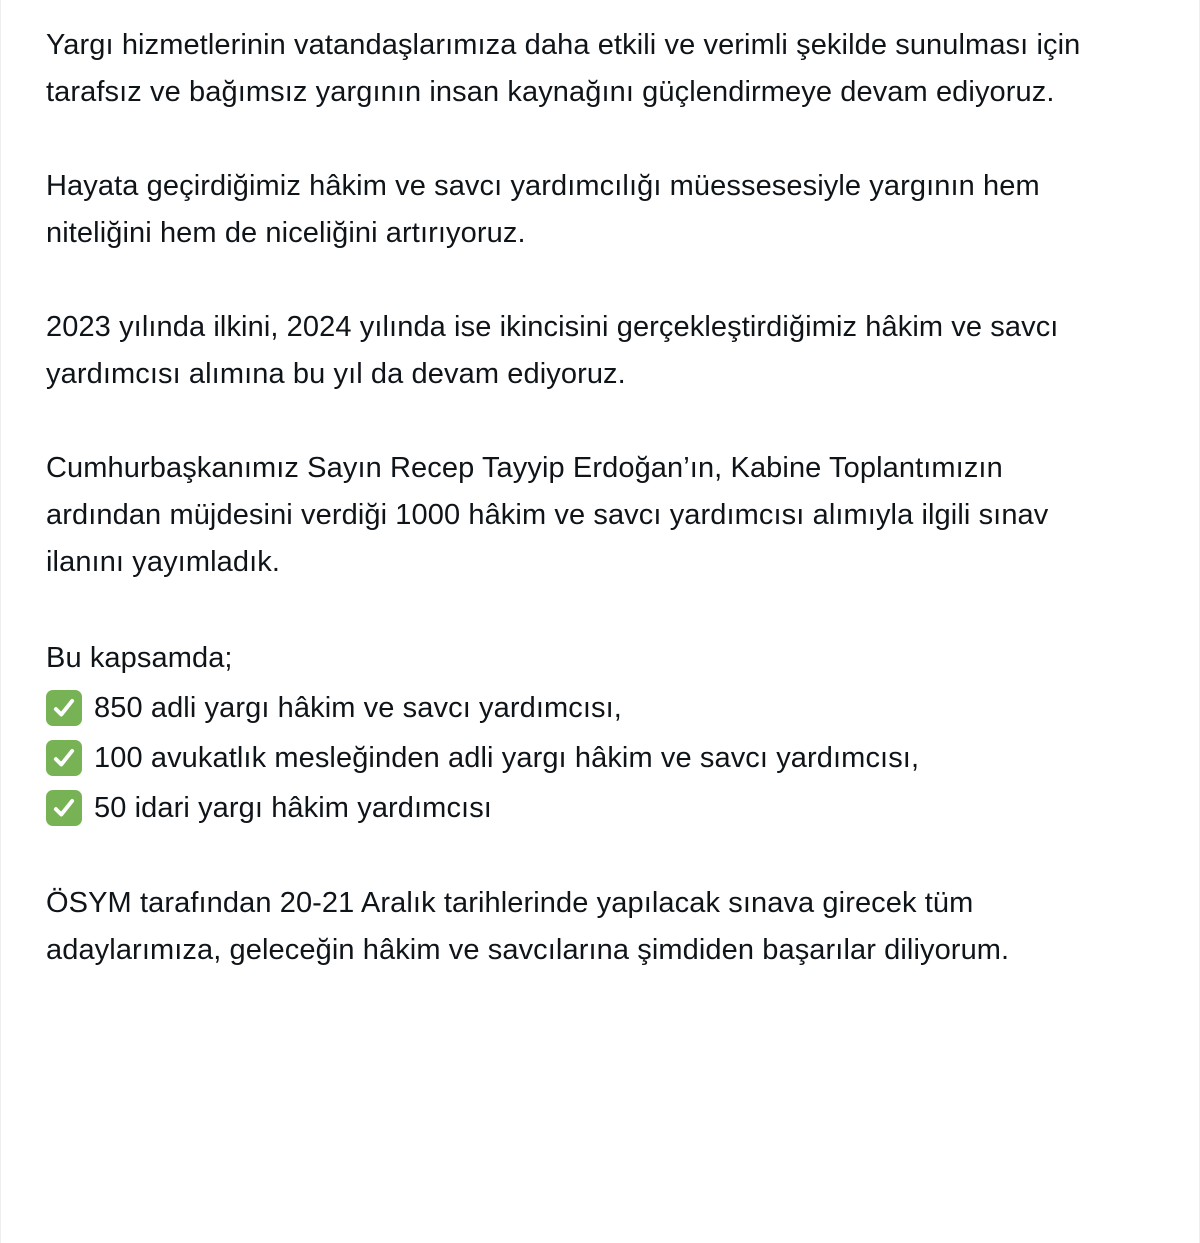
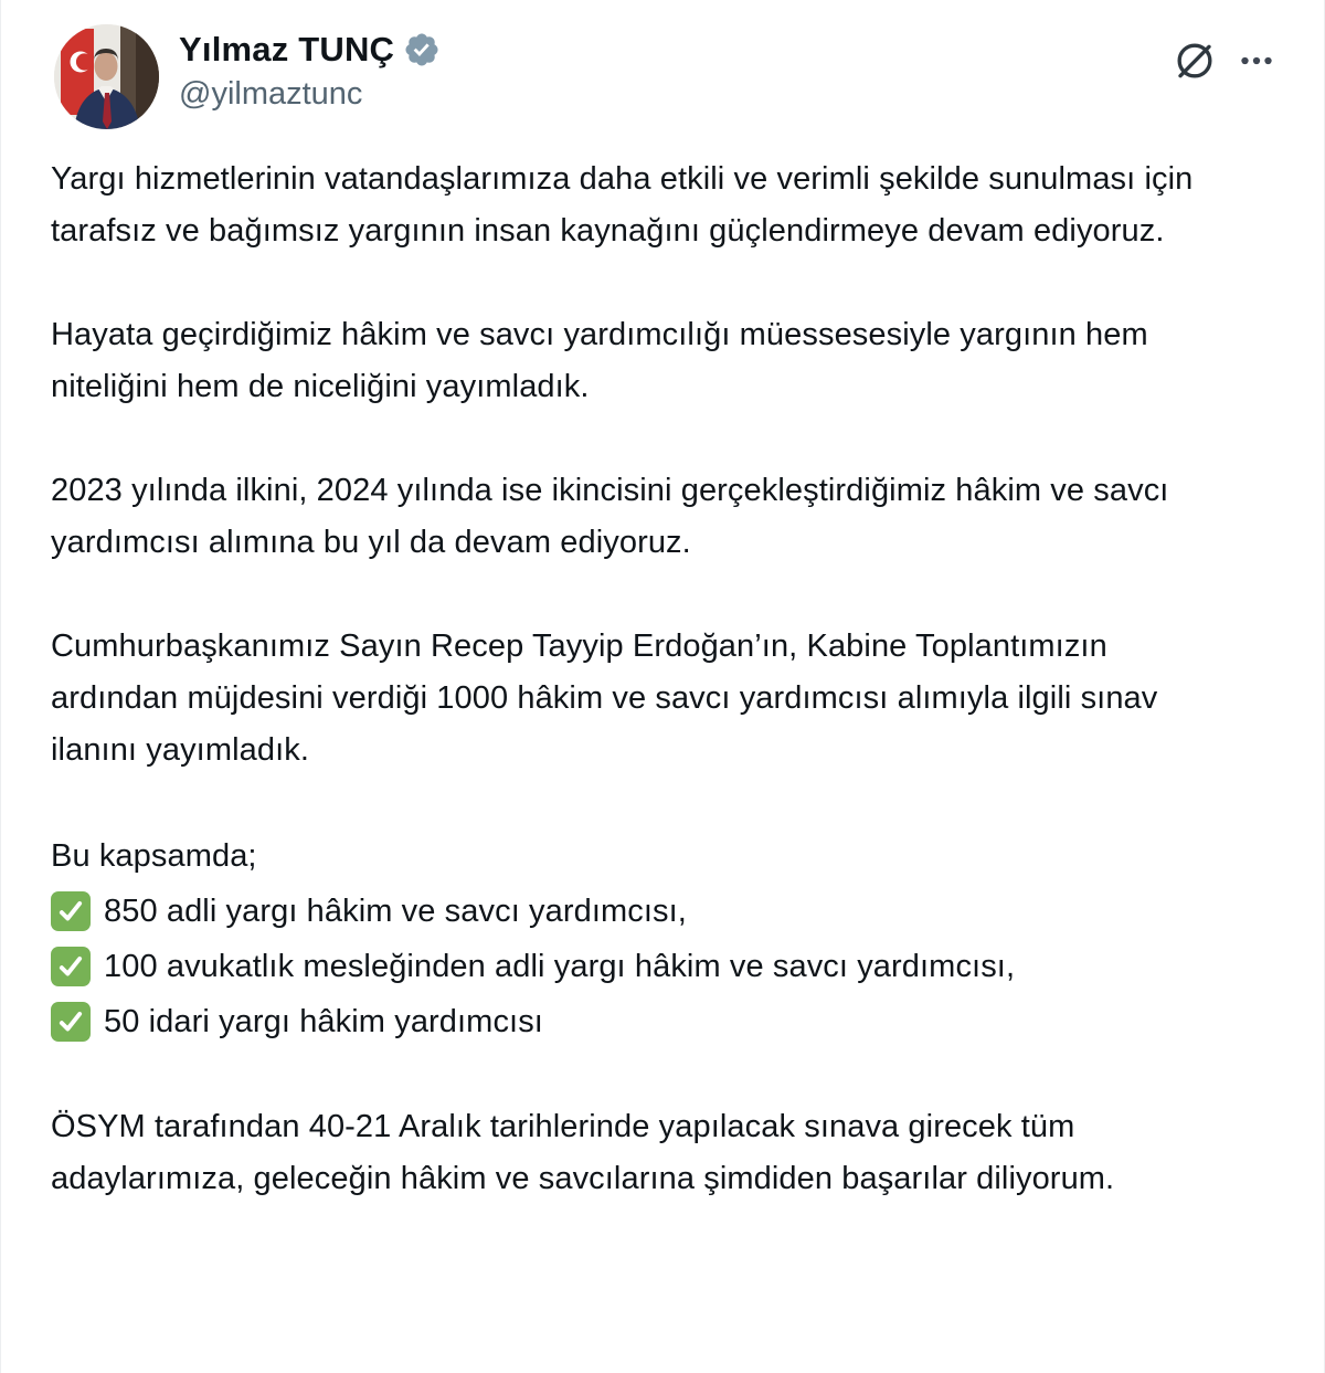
+ Yılmaz TUNÇ
+ @yilmaztunc
  Yargı hizmetlerinin vatandaşlarımıza daha etkili ve verimli şekilde sunulması için tarafsız ve bağımsız yargının insan kaynağını güçlendirmeye devam ediyoruz.
- Hayata geçirdiğimiz hâkim ve savcı yardımcılığı müessesesiyle yargının hem niteliğini hem de niceliğini artırıyoruz.
+ Hayata geçirdiğimiz hâkim ve savcı yardımcılığı müessesesiyle yargının hem niteliğini hem de niceliğini yayımladık.
  2023 yılında ilkini, 2024 yılında ise ikincisini gerçekleştirdiğimiz hâkim ve savcı yardımcısı alımına bu yıl da devam ediyoruz.
  Cumhurbaşkanımız Sayın Recep Tayyip Erdoğan’ın, Kabine Toplantımızın ardından müjdesini verdiği 1000 hâkim ve savcı yardımcısı alımıyla ilgili sınav ilanını yayımladık.
  Bu kapsamda;
  850 adli yargı hâkim ve savcı yardımcısı,
  100 avukatlık mesleğinden adli yargı hâkim ve savcı yardımcısı,
  50 idari yargı hâkim yardımcısı
- ÖSYM tarafından 20-21 Aralık tarihlerinde yapılacak sınava girecek tüm adaylarımıza, geleceğin hâkim ve savcılarına şimdiden başarılar diliyorum.
+ ÖSYM tarafından 40-21 Aralık tarihlerinde yapılacak sınava girecek tüm adaylarımıza, geleceğin hâkim ve savcılarına şimdiden başarılar diliyorum.
